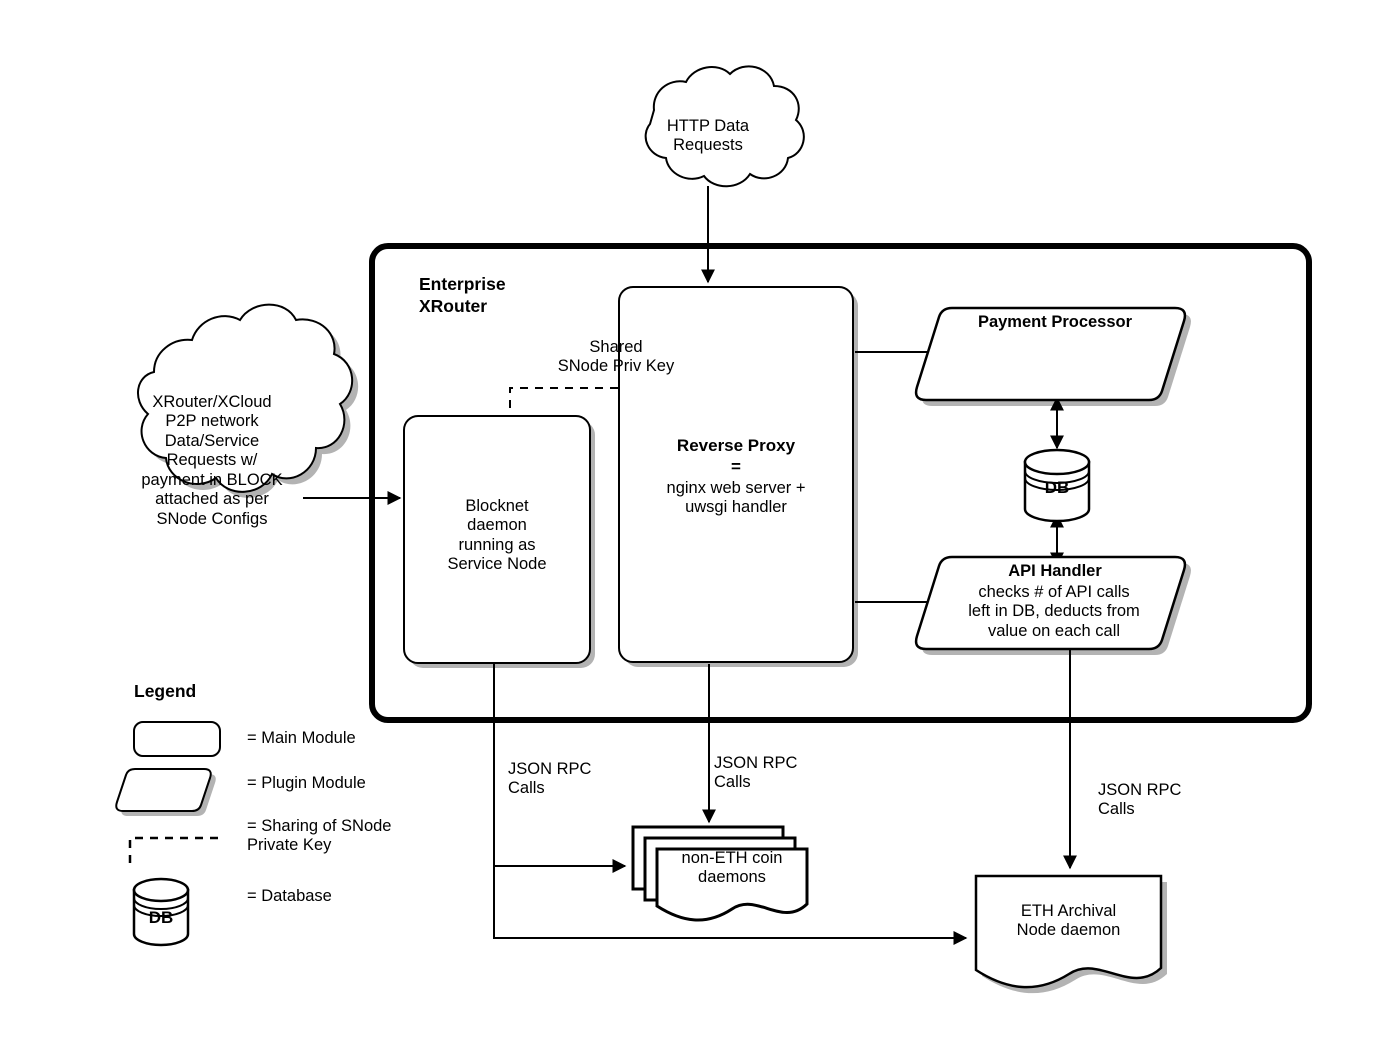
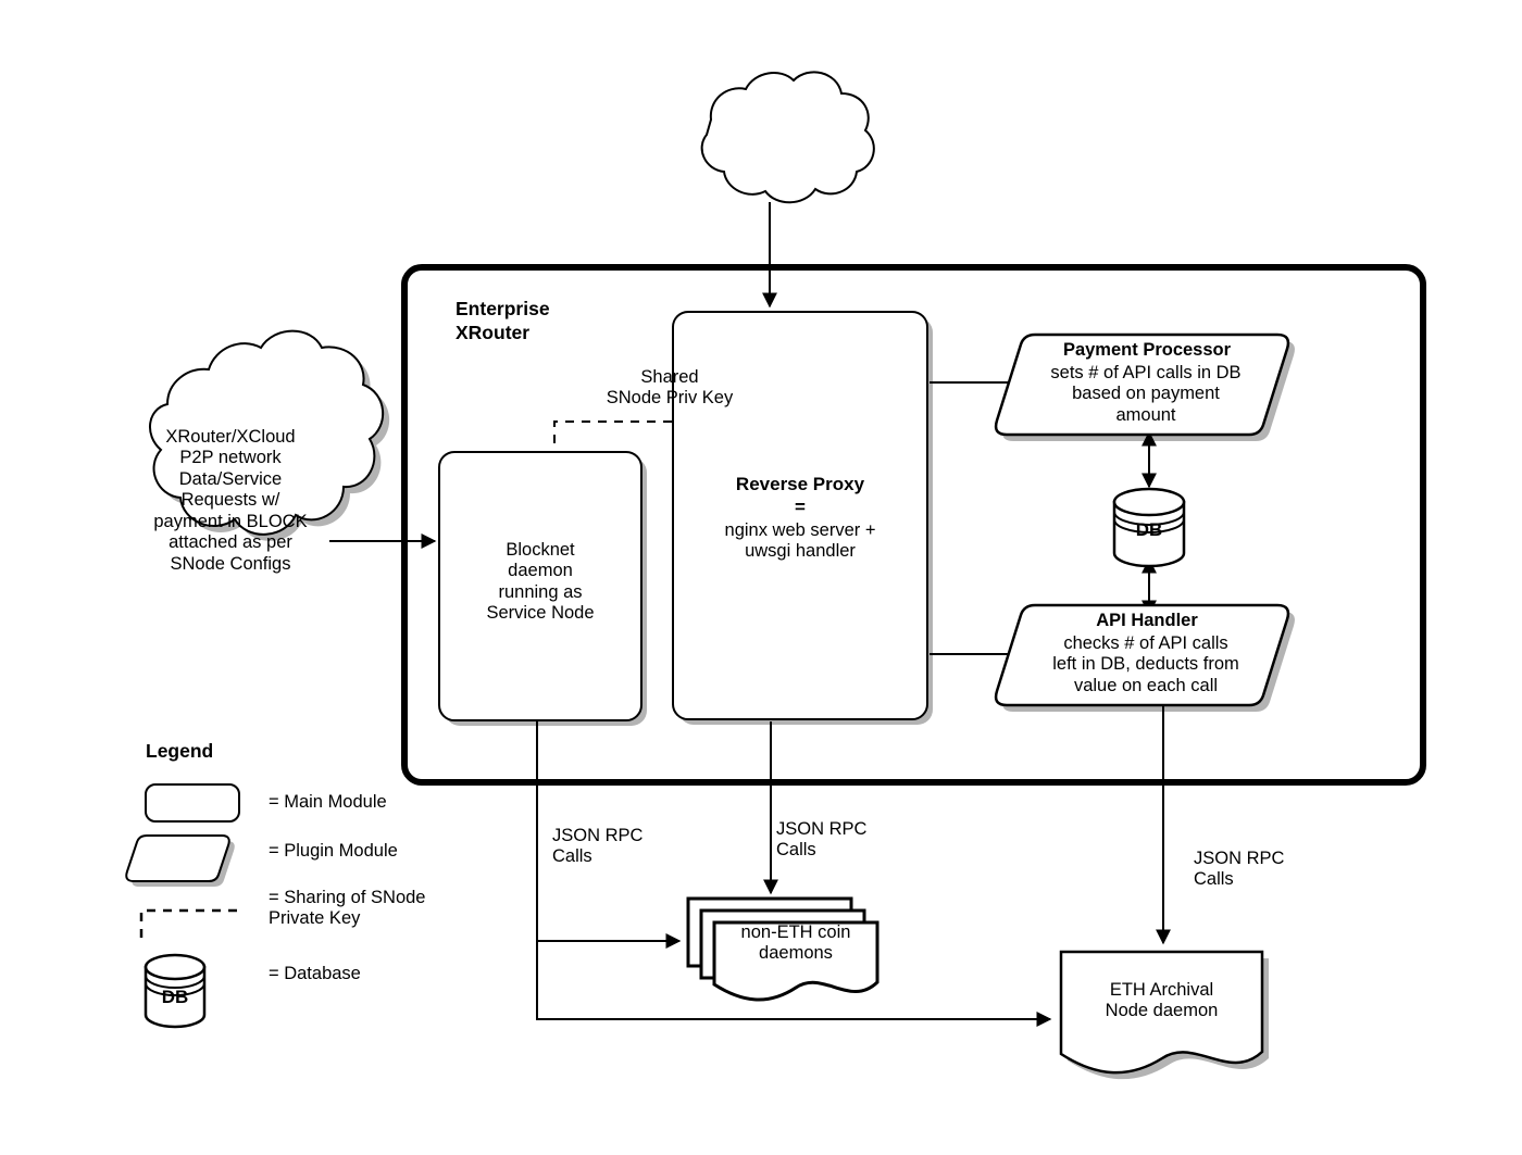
- HTTP Data
- Requests
  XRouter/XCloud
  P2P network
  Data/Service
  Requests w/
  payment in BLOCK
  attached as per
  SNode Configs
  Enterprise
  XRouter
  Shared
  SNode Priv Key
  Blocknet
  daemon
  running as
  Service Node
  Reverse Proxy
  =
  nginx web server +
  uwsgi handler
  Payment Processor
+ sets # of API calls in DB
+ based on payment
+ amount
  API Handler
  checks # of API calls
  left in DB, deducts from
  value on each call
  DB
  JSON RPC
  Calls
  JSON RPC
  Calls
  JSON RPC
  Calls
  non-ETH coin
  daemons
  ETH Archival
  Node daemon
  Legend
  = Main Module
  = Plugin Module
  = Sharing of SNode
  Private Key
  = Database
  DB
